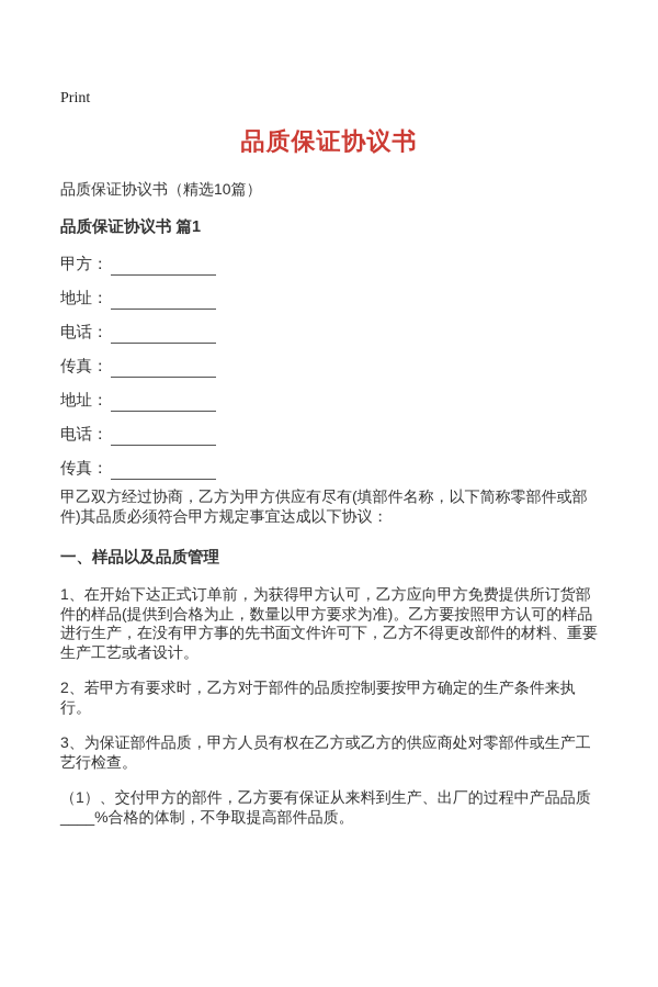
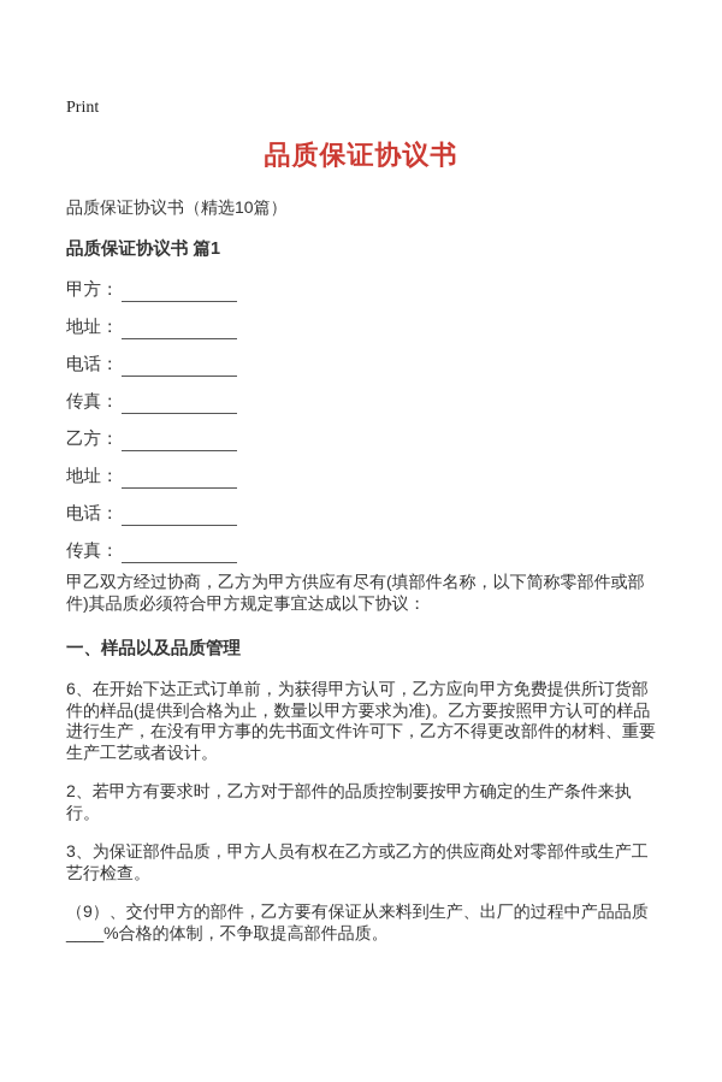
  Print
  品质保证协议书
  品质保证协议书（精选10篇）
  品质保证协议书 篇1
  甲方：
  地址：
  电话：
  传真：
+ 乙方：
  地址：
  电话：
  传真：
  甲乙双方经过协商，乙方为甲方供应有尽有(填部件名称，以下简称零部件或部件)其品质必须符合甲方规定事宜达成以下协议：
  一、样品以及品质管理
- 1、在开始下达正式订单前，为获得甲方认可，乙方应向甲方免费提供所订货部件的样品(提供到合格为止，数量以甲方要求为准)。乙方要按照甲方认可的样品进行生产，在没有甲方事的先书面文件许可下，乙方不得更改部件的材料、重要生产工艺或者设计。
+ 6、在开始下达正式订单前，为获得甲方认可，乙方应向甲方免费提供所订货部件的样品(提供到合格为止，数量以甲方要求为准)。乙方要按照甲方认可的样品进行生产，在没有甲方事的先书面文件许可下，乙方不得更改部件的材料、重要生产工艺或者设计。
  2、若甲方有要求时，乙方对于部件的品质控制要按甲方确定的生产条件来执行。
  3、为保证部件品质，甲方人员有权在乙方或乙方的供应商处对零部件或生产工艺行检查。
- （1）、交付甲方的部件，乙方要有保证从来料到生产、出厂的过程中产品品质____%合格的体制，不争取提高部件品质。
+ （9）、交付甲方的部件，乙方要有保证从来料到生产、出厂的过程中产品品质____%合格的体制，不争取提高部件品质。
